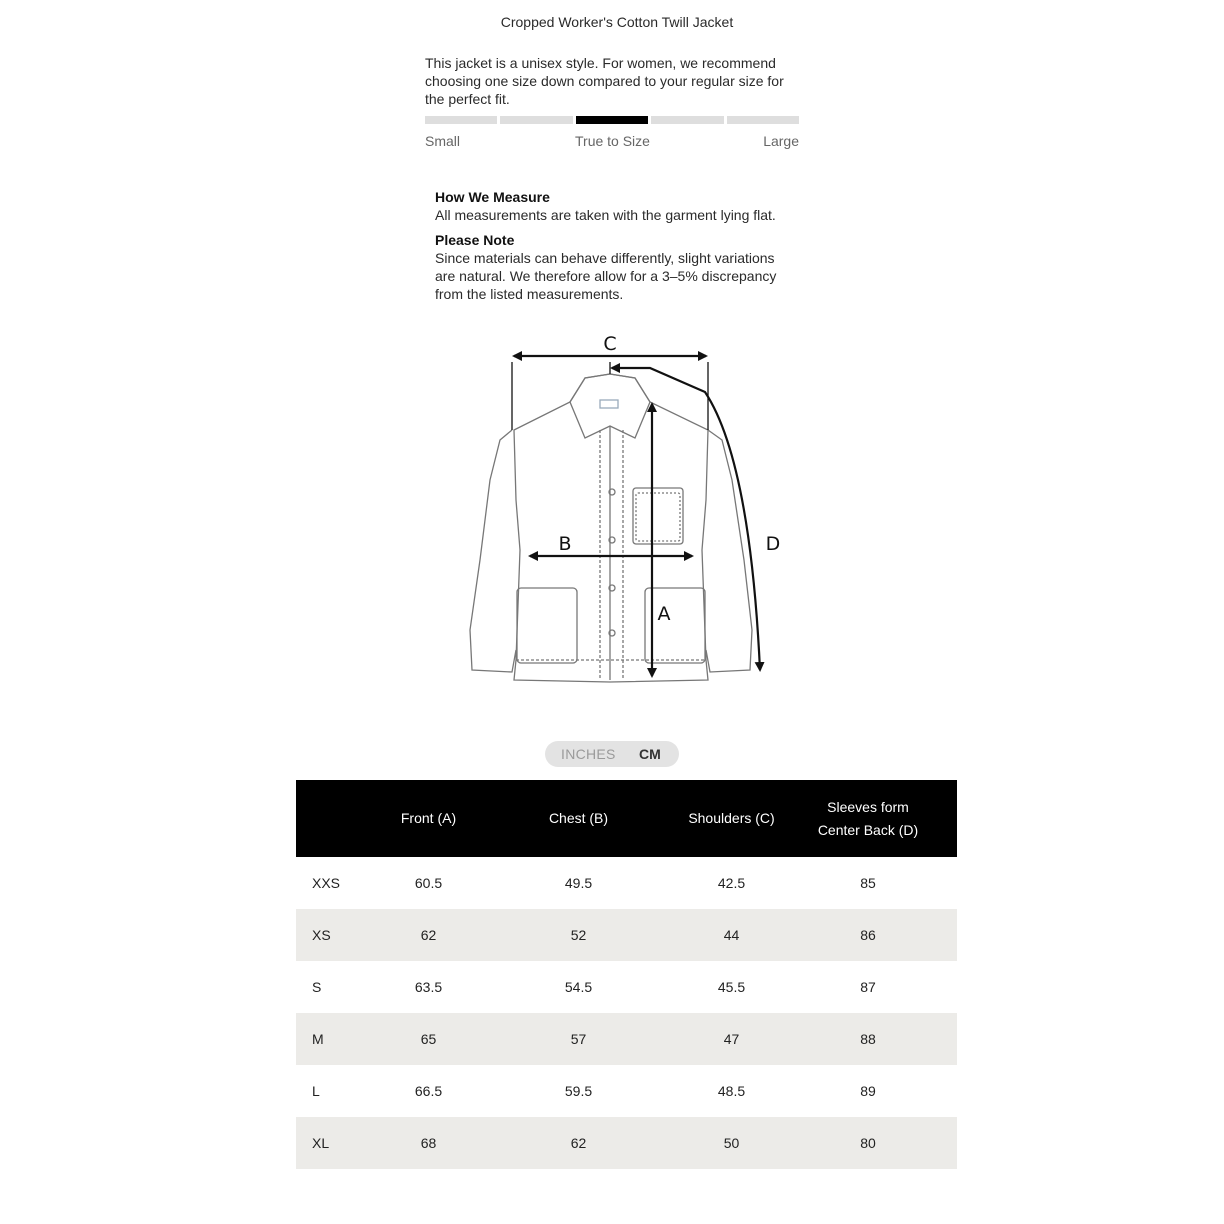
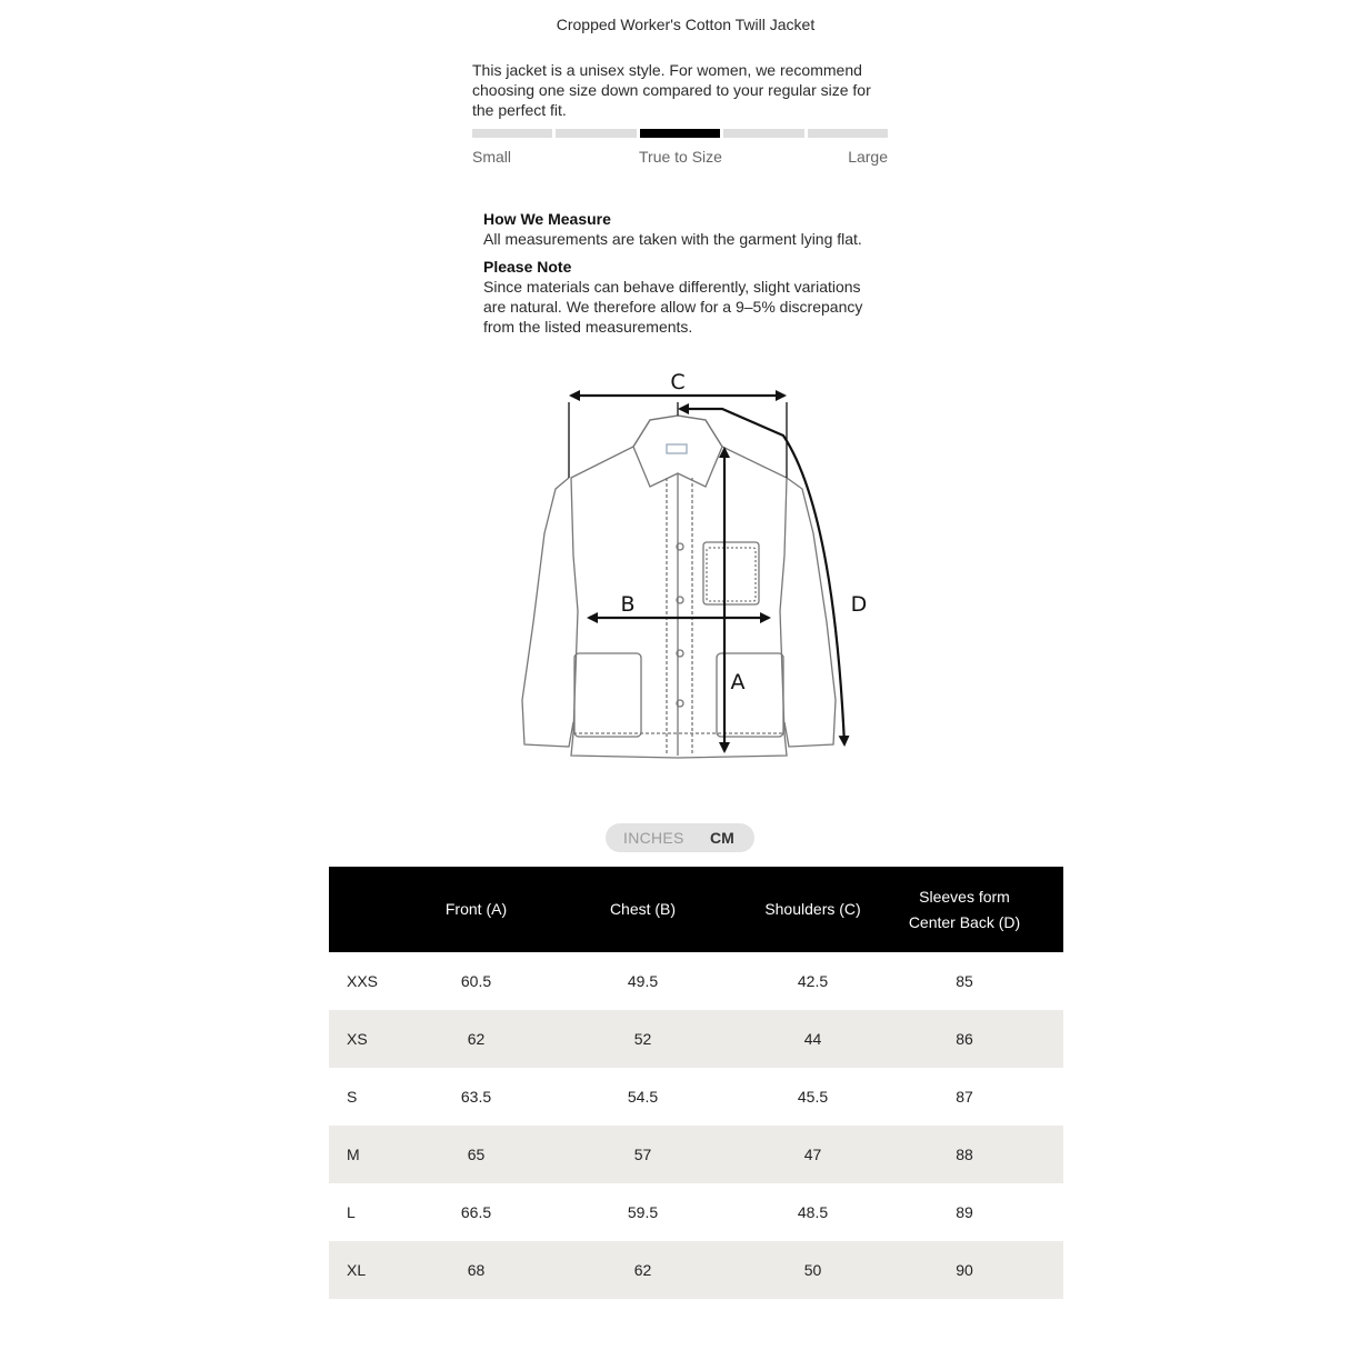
  Cropped Worker's Cotton Twill Jacket
  This jacket is a unisex style. For women, we recommend choosing one size down compared to your regular size for the perfect fit.
  Small
  True to Size
  Large
  How We Measure
  All measurements are taken with the garment lying flat.
  Please Note
- Since materials can behave differently, slight variations are natural. We therefore allow for a 3–5% discrepancy from the listed measurements.
+ Since materials can behave differently, slight variations are natural. We therefore allow for a 9–5% discrepancy from the listed measurements.
  C
  B
  A
  D
  INCHES
  CM
  	Front (A)	Chest (B)	Shoulders (C)	Sleeves form Center Back (D)
  XXS	60.5	49.5	42.5	85
  XS	62	52	44	86
  S	63.5	54.5	45.5	87
  M	65	57	47	88
  L	66.5	59.5	48.5	89
- XL	68	62	50	80
+ XL	68	62	50	90
